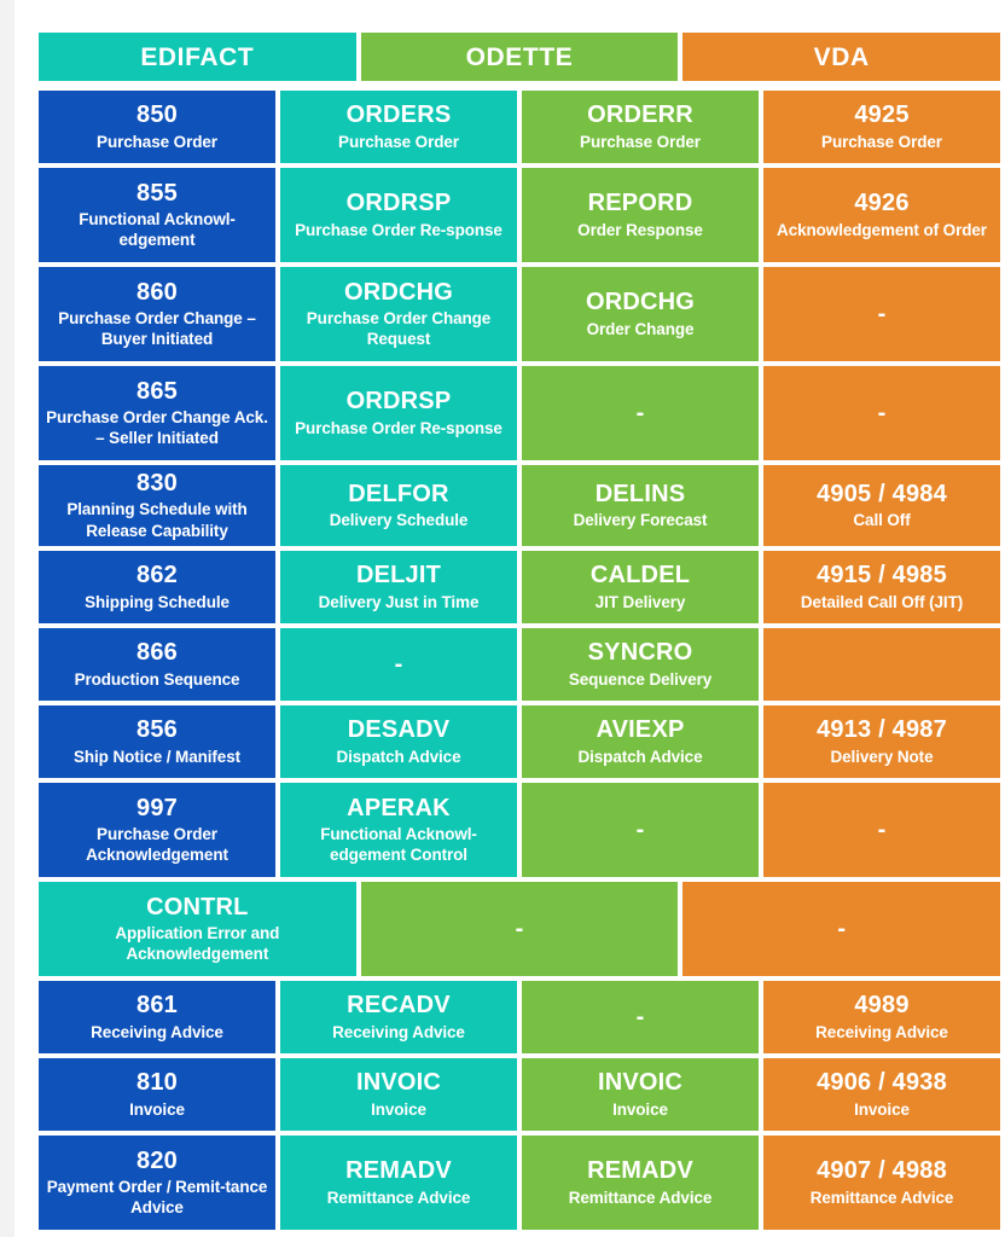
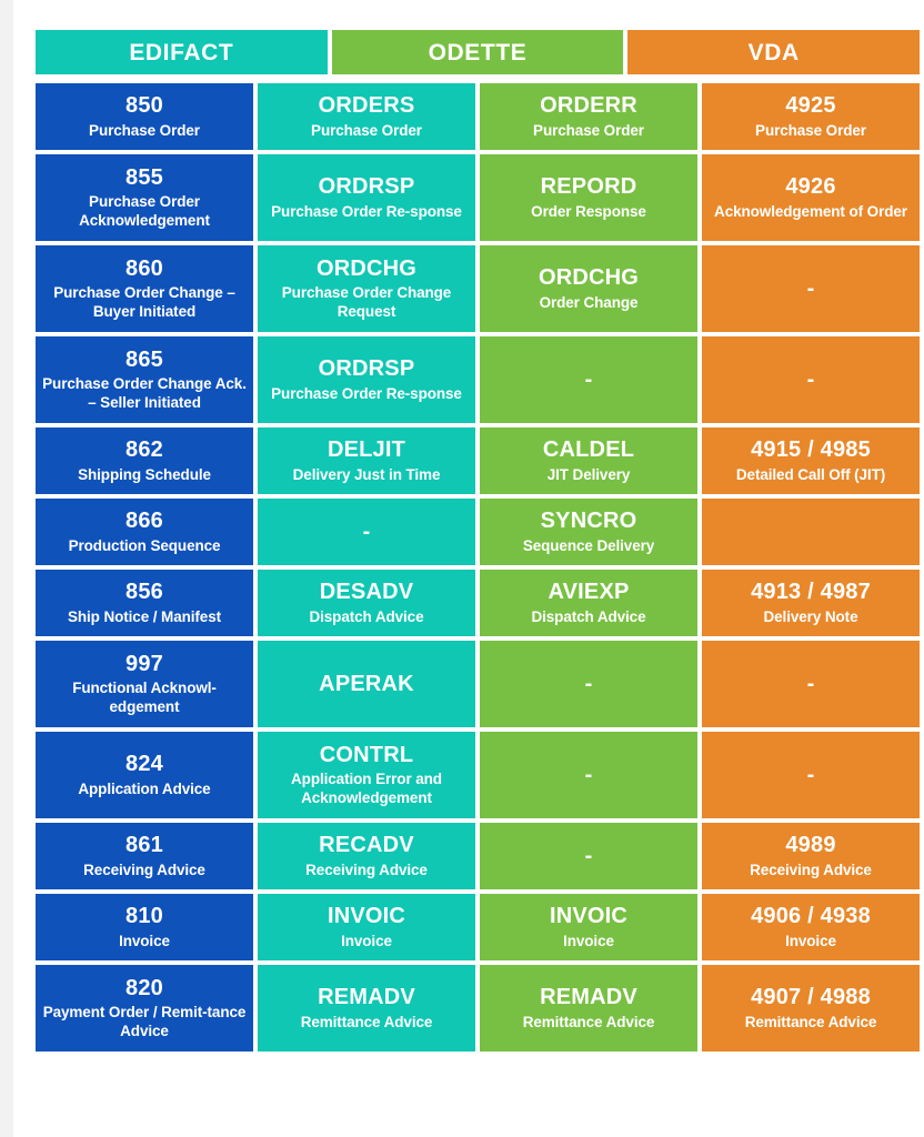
  EDIFACT
  ODETTE
  VDA
  850
  Purchase Order
  ORDERS
  Purchase Order
  ORDERR
  Purchase Order
  4925
  Purchase Order
  855
- Functional Acknowl-edgement
+ Purchase Order Acknowledgement
  ORDRSP
  Purchase Order Re-sponse
  REPORD
  Order Response
  4926
  Acknowledgement of Order
  860
  Purchase Order Change – Buyer Initiated
  ORDCHG
  Purchase Order Change Request
  ORDCHG
  Order Change
  -
  865
  Purchase Order Change Ack. – Seller Initiated
  ORDRSP
  Purchase Order Re-sponse
  -
  -
- 830
- Planning Schedule with Release Capability
- DELFOR
- Delivery Schedule
- DELINS
- Delivery Forecast
- 4905 / 4984
- Call Off
  862
  Shipping Schedule
  DELJIT
  Delivery Just in Time
  CALDEL
  JIT Delivery
  4915 / 4985
  Detailed Call Off (JIT)
  866
  Production Sequence
  -
  SYNCRO
  Sequence Delivery
  856
  Ship Notice / Manifest
  DESADV
  Dispatch Advice
  AVIEXP
  Dispatch Advice
  4913 / 4987
  Delivery Note
  997
- Purchase Order Acknowledgement
+ Functional Acknowl-edgement
  APERAK
- Functional Acknowl-edgement Control
  -
  -
+ 824
+ Application Advice
  CONTRL
  Application Error and Acknowledgement
  -
  -
  861
  Receiving Advice
  RECADV
  Receiving Advice
  -
  4989
  Receiving Advice
  810
  Invoice
  INVOIC
  Invoice
  INVOIC
  Invoice
  4906 / 4938
  Invoice
  820
  Payment Order / Remit-tance Advice
  REMADV
  Remittance Advice
  REMADV
  Remittance Advice
  4907 / 4988
  Remittance Advice
